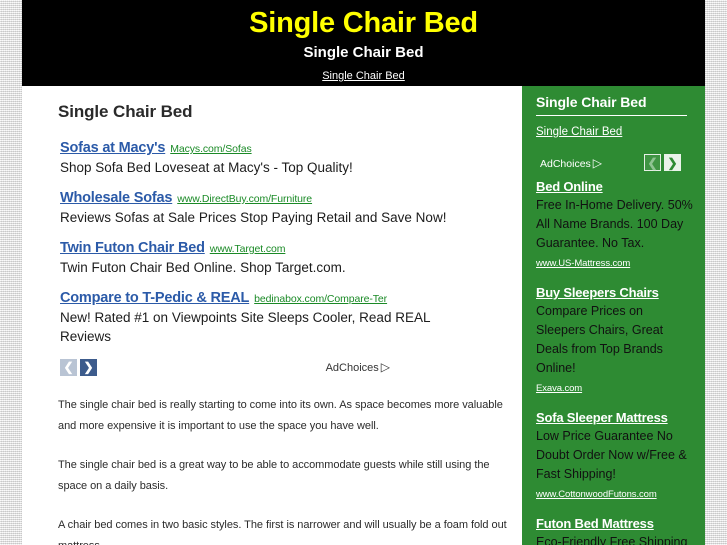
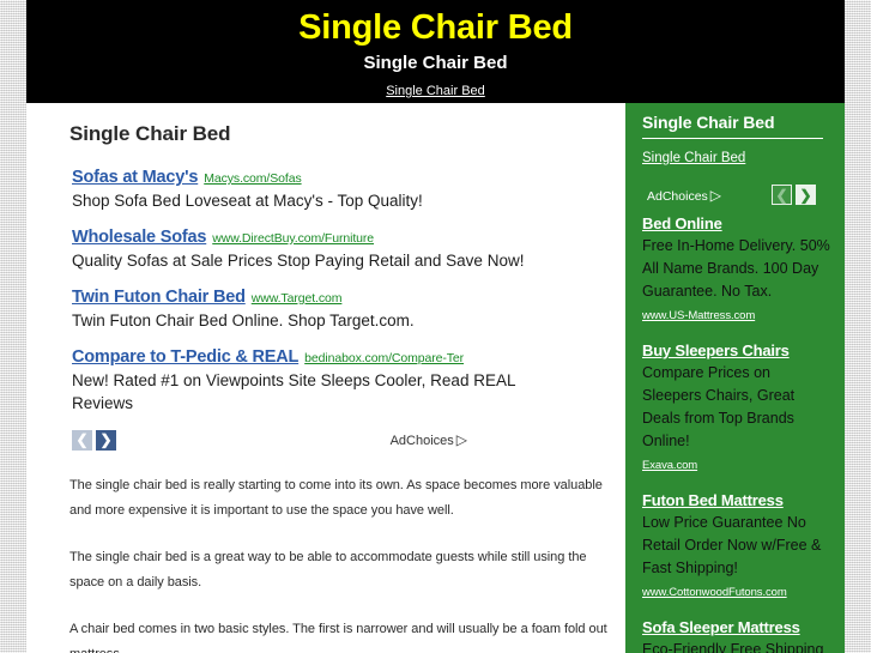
  Single Chair Bed
  Single Chair Bed
  Single Chair Bed
  Single Chair Bed
  Sofas at Macy's Macys.com/Sofas
  Shop Sofa Bed Loveseat at Macy's - Top Quality!
  Wholesale Sofas www.DirectBuy.com/Furniture
- Reviews Sofas at Sale Prices Stop Paying Retail and Save Now!
+ Quality Sofas at Sale Prices Stop Paying Retail and Save Now!
  Twin Futon Chair Bed www.Target.com
  Twin Futon Chair Bed Online. Shop Target.com.
  Compare to T-Pedic & REAL bedinabox.com/Compare-Ter
  New! Rated #1 on Viewpoints Site Sleeps Cooler, Read REAL Reviews
  ❮ ❯
  AdChoices ▷
  The single chair bed is really starting to come into its own. As space becomes more valuable and more expensive it is important to use the space you have well.
  The single chair bed is a great way to be able to accommodate guests while still using the space on a daily basis.
  A chair bed comes in two basic styles. The first is narrower and will usually be a foam fold out
  Single Chair Bed
  Single Chair Bed
  AdChoices ▷
  ❮ ❯
  Bed Online
  Free In-Home Delivery. 50% All Name Brands. 100 Day Guarantee. No Tax.
  www.US-Mattress.com
  Buy Sleepers Chairs
  Compare Prices on Sleepers Chairs, Great Deals from Top Brands Online!
  Exava.com
- Sofa Sleeper Mattress
+ Futon Bed Mattress
- Low Price Guarantee No Doubt Order Now w/Free & Fast Shipping!
+ Low Price Guarantee No Retail Order Now w/Free & Fast Shipping!
  www.CottonwoodFutons.com
- Futon Bed Mattress
+ Sofa Sleeper Mattress
  Eco-Friendly Free Shipping
